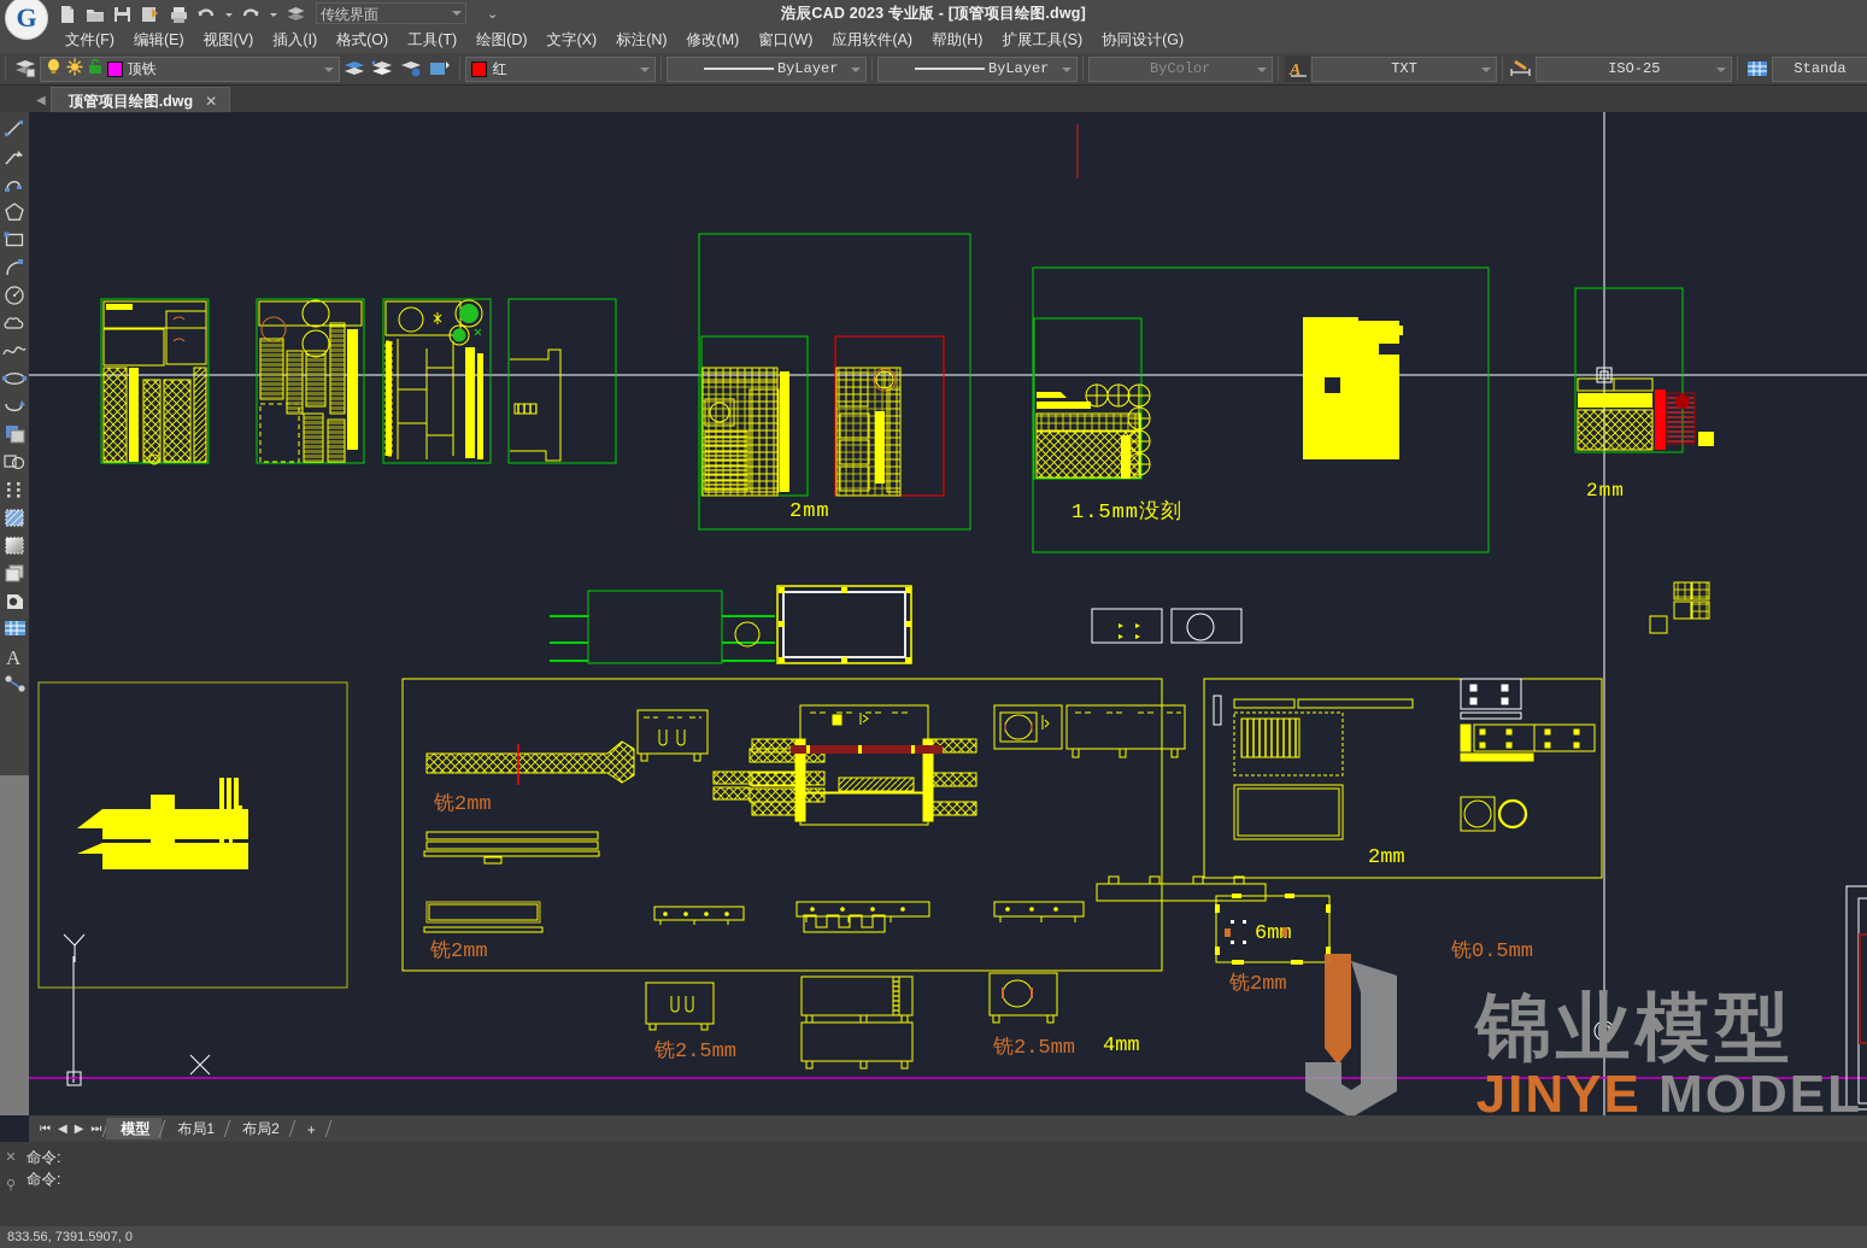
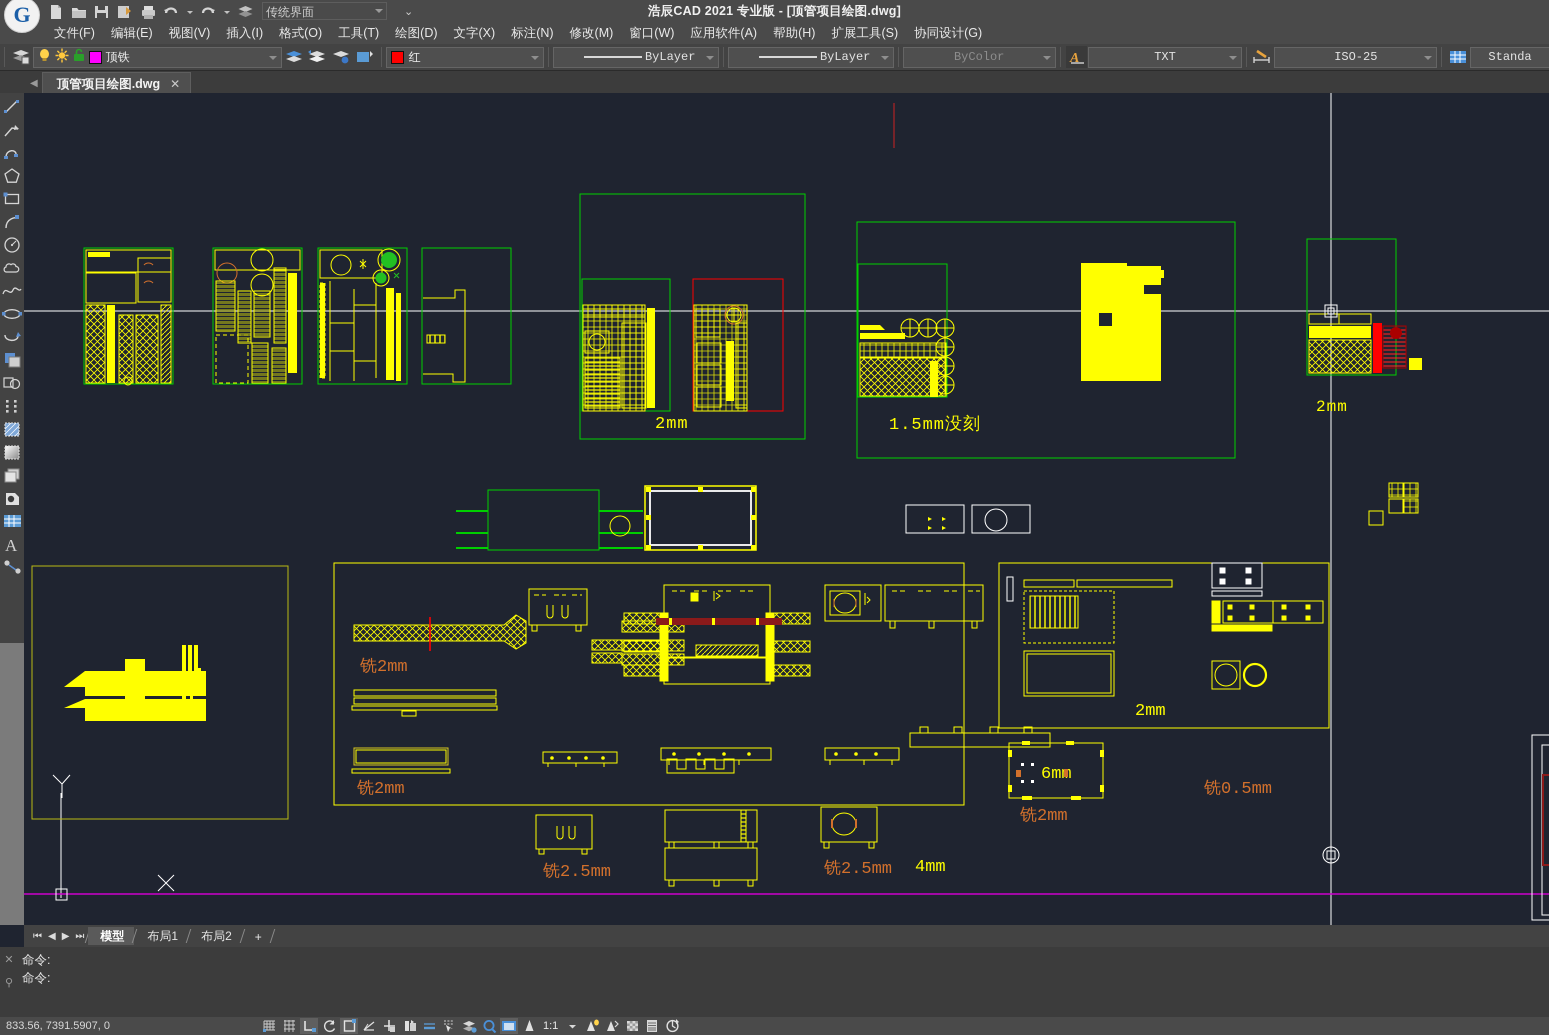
  G
- 浩辰CAD 2023 专业版 - [顶管项目绘图.dwg]
+ 浩辰CAD 2021 专业版 - [顶管项目绘图.dwg]
  传统界面
  ⌄
  文件(F)
  编辑(E)
  视图(V)
  插入(I)
  格式(O)
  工具(T)
  绘图(D)
  文字(X)
  标注(N)
  修改(M)
  窗口(W)
  应用软件(A)
  帮助(H)
  扩展工具(S)
  协同设计(G)
  顶铁
  红
  ByLayer
  ByLayer
  ByColor
  A
  TXT
  ISO-25
  Standa
  ◀
  顶管项目绘图.dwg
  ✕
  A
  2mm
  1.5mm没刻
  2mm
  铣2mm
  铣2mm
  铣2.5mm
  铣2.5mm
  4mm
  2mm
  铣0.5mm
  铣2mm
- 锦业模型
- JINYE MODEL
  ⏮
  ◀
  ▶
  ⏭
  模型
  布局1
  布局2
  +
  ✕
  ⚲
  命令:
  命令:
  833.56, 7391.5907, 0
+ 1:1
